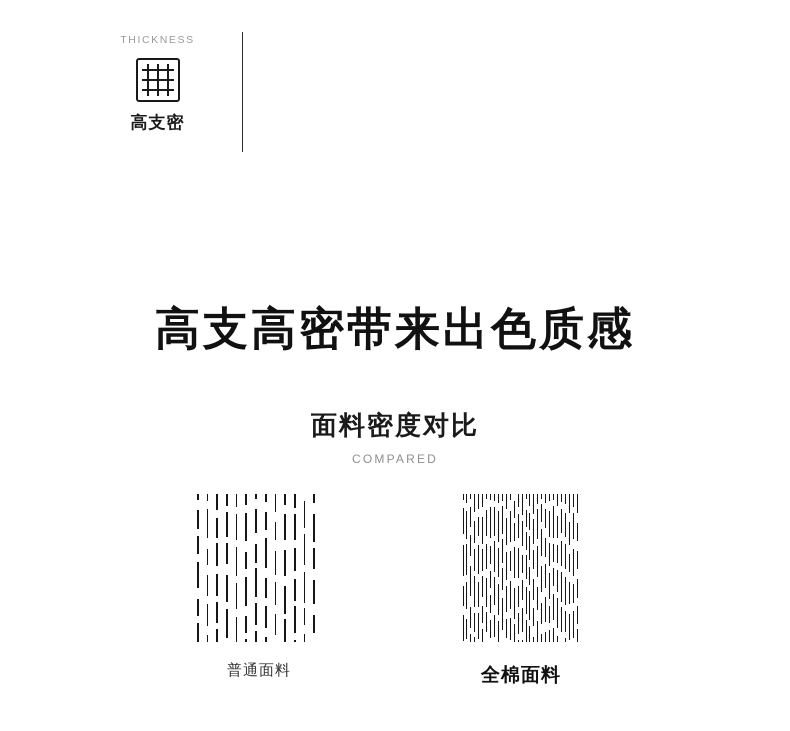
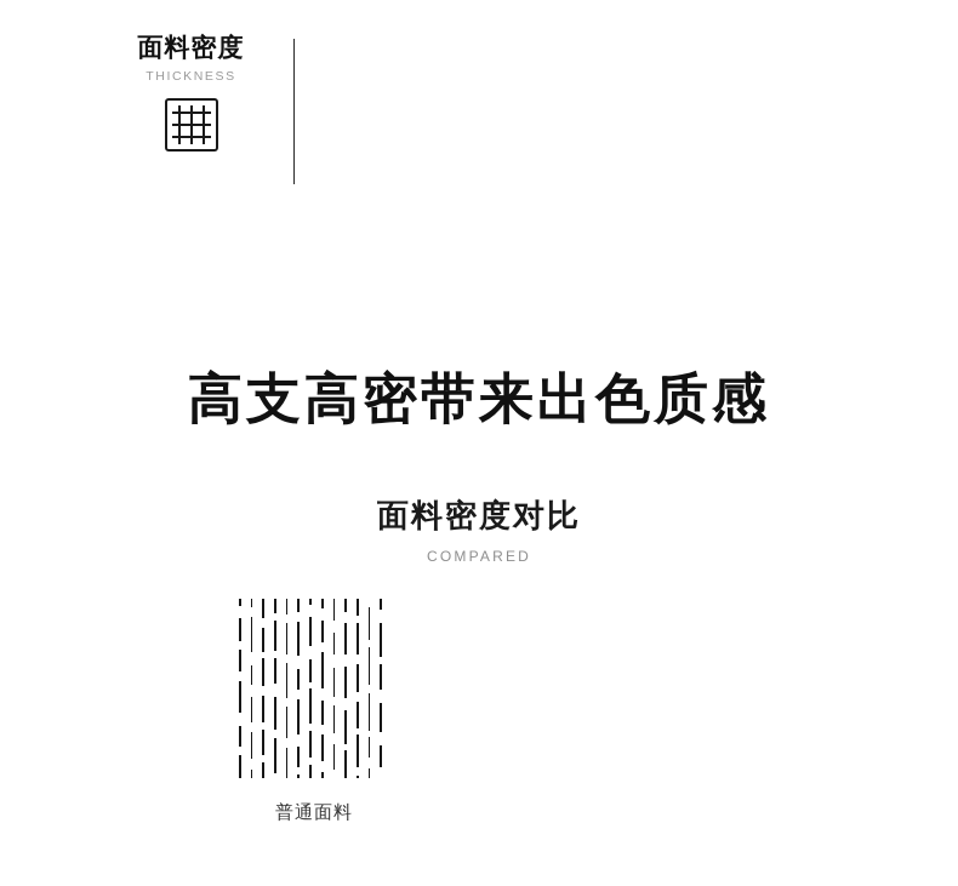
+ 面料密度
  THICKNESS
- 高支密
  高支高密带来出色质感
  面料密度对比
  COMPARED
  普通面料
- 全棉面料
